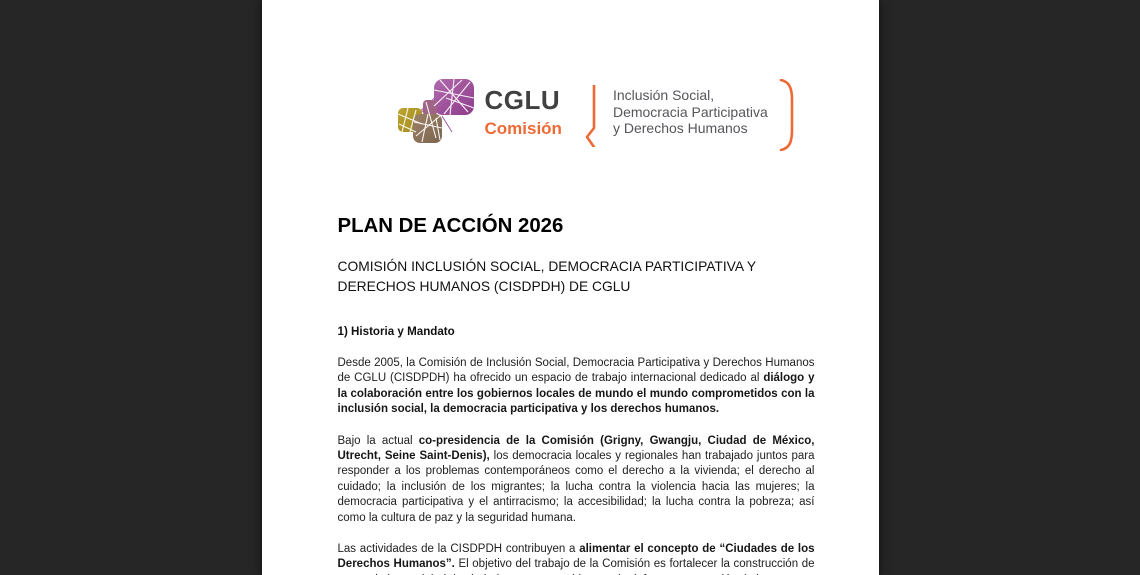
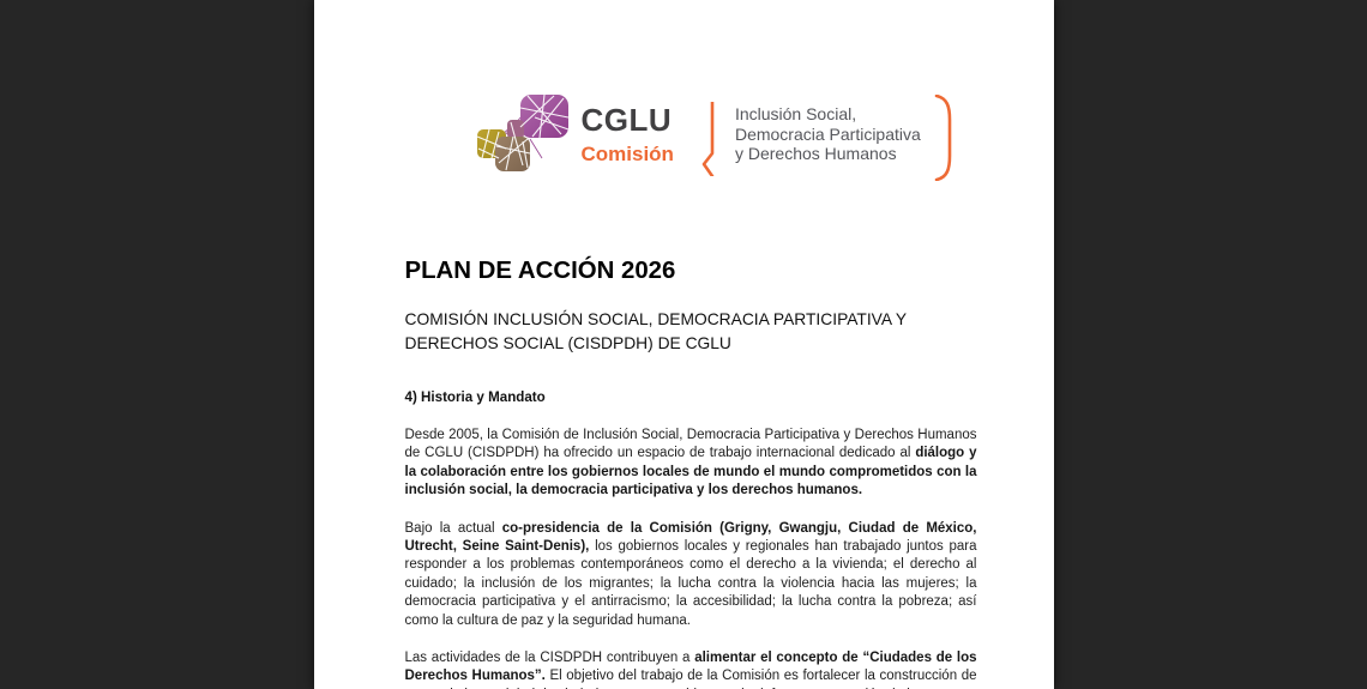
  CGLU
  Comisión
  Inclusión Social,
  Democracia Participativa
  y Derechos Humanos
  PLAN DE ACCIÓN 2026
- COMISIÓN INCLUSIÓN SOCIAL, DEMOCRACIA PARTICIPATIVA Y DERECHOS HUMANOS (CISDPDH) DE CGLU
+ COMISIÓN INCLUSIÓN SOCIAL, DEMOCRACIA PARTICIPATIVA Y DERECHOS SOCIAL (CISDPDH) DE CGLU
- 1) Historia y Mandato
+ 4) Historia y Mandato
  Desde 2005, la Comisión de Inclusión Social, Democracia Participativa y Derechos Humanos de CGLU (CISDPDH) ha ofrecido un espacio de trabajo internacional dedicado al diálogo y la colaboración entre los gobiernos locales de mundo el mundo comprometidos con la inclusión social, la democracia participativa y los derechos humanos.
- Bajo la actual co-presidencia de la Comisión (Grigny, Gwangju, Ciudad de México, Utrecht, Seine Saint-Denis), los democracia locales y regionales han trabajado juntos para responder a los problemas contemporáneos como el derecho a la vivienda; el derecho al cuidado; la inclusión de los migrantes; la lucha contra la violencia hacia las mujeres; la democracia participativa y el antirracismo; la accesibilidad; la lucha contra la pobreza; así como la cultura de paz y la seguridad humana.
+ Bajo la actual co-presidencia de la Comisión (Grigny, Gwangju, Ciudad de México, Utrecht, Seine Saint-Denis), los gobiernos locales y regionales han trabajado juntos para responder a los problemas contemporáneos como el derecho a la vivienda; el derecho al cuidado; la inclusión de los migrantes; la lucha contra la violencia hacia las mujeres; la democracia participativa y el antirracismo; la accesibilidad; la lucha contra la pobreza; así como la cultura de paz y la seguridad humana.
